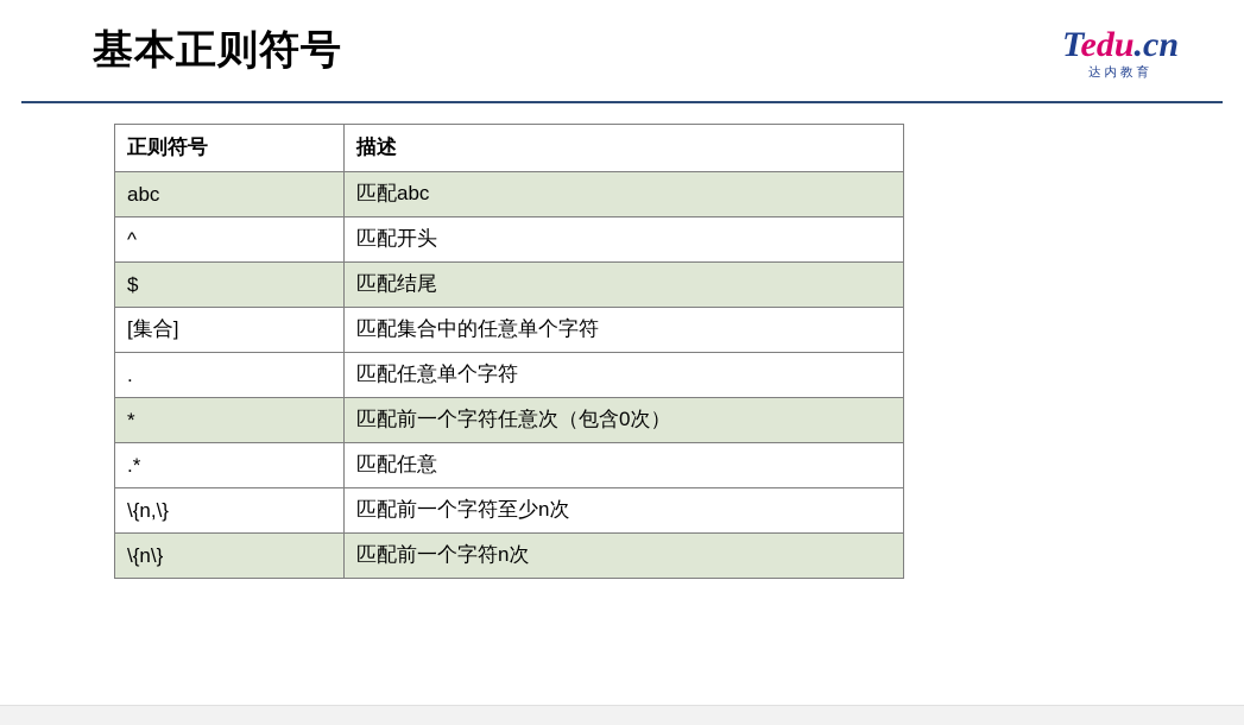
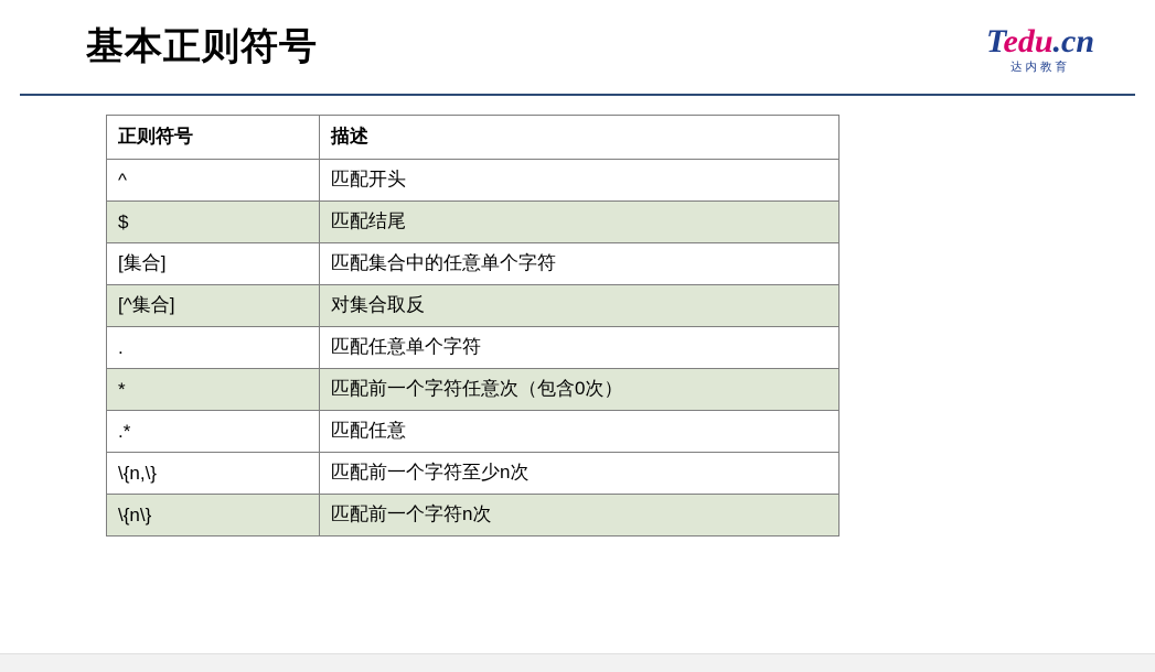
  基本正则符号
  Tedu.cn
  达内教育
  正则符号	描述
- abc	匹配abc
  ^	匹配开头
  $	匹配结尾
  [集合]	匹配集合中的任意单个字符
+ [^集合]	对集合取反
  .	匹配任意单个字符
  *	匹配前一个字符任意次（包含0次）
  .*	匹配任意
  \{n,\}	匹配前一个字符至少n次
  \{n\}	匹配前一个字符n次
